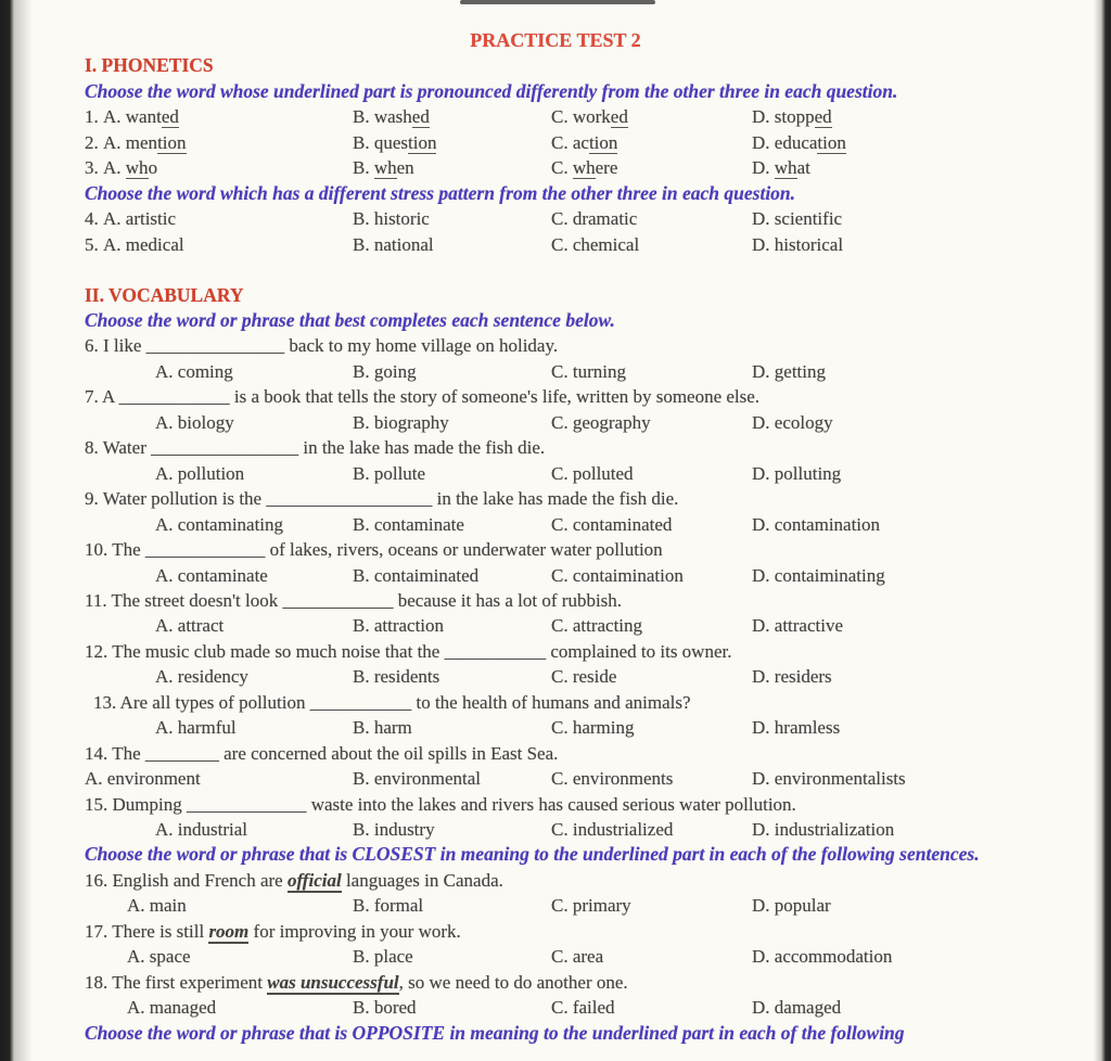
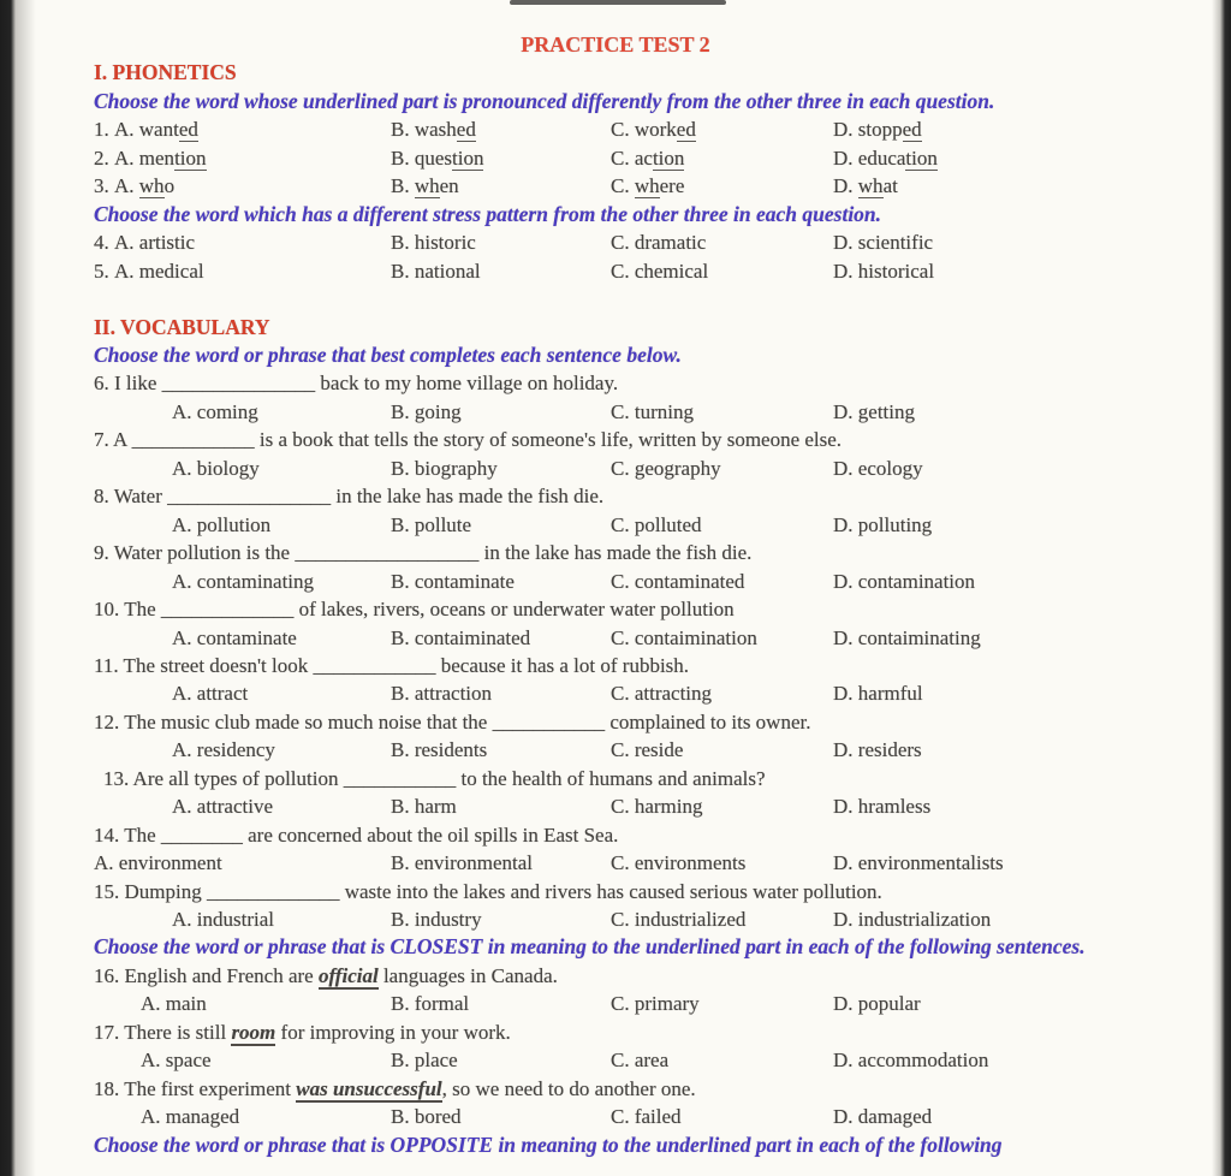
  PRACTICE TEST 2
  I. PHONETICS
  Choose the word whose underlined part is pronounced differently from the other three in each question.
  1. A. wanted
  B. washed
  C. worked
  D. stopped
  2. A. mention
  B. question
  C. action
  D. education
  3. A. who
  B. when
  C. where
  D. what
  Choose the word which has a different stress pattern from the other three in each question.
  4. A. artistic
  B. historic
  C. dramatic
  D. scientific
  5. A. medical
  B. national
  C. chemical
  D. historical
  II. VOCABULARY
  Choose the word or phrase that best completes each sentence below.
  6. I like _______________ back to my home village on holiday.
  A. coming
  B. going
  C. turning
  D. getting
  7. A ____________ is a book that tells the story of someone's life, written by someone else.
  A. biology
  B. biography
  C. geography
  D. ecology
  8. Water ________________ in the lake has made the fish die.
  A. pollution
  B. pollute
  C. polluted
  D. polluting
  9. Water pollution is the __________________ in the lake has made the fish die.
  A. contaminating
  B. contaminate
  C. contaminated
  D. contamination
  10. The _____________ of lakes, rivers, oceans or underwater water pollution
  A. contaminate
  B. contaiminated
  C. contaimination
  D. contaiminating
  11. The street doesn't look ____________ because it has a lot of rubbish.
  A. attract
  B. attraction
  C. attracting
- D. attractive
+ D. harmful
  12. The music club made so much noise that the ___________ complained to its owner.
  A. residency
  B. residents
  C. reside
  D. residers
  13. Are all types of pollution ___________ to the health of humans and animals?
- A. harmful
+ A. attractive
  B. harm
  C. harming
  D. hramless
  14. The ________ are concerned about the oil spills in East Sea.
  A. environment
  B. environmental
  C. environments
  D. environmentalists
  15. Dumping _____________ waste into the lakes and rivers has caused serious water pollution.
  A. industrial
  B. industry
  C. industrialized
  D. industrialization
  Choose the word or phrase that is CLOSEST in meaning to the underlined part in each of the following sentences.
  16. English and French are official languages in Canada.
  A. main
  B. formal
  C. primary
  D. popular
  17. There is still room for improving in your work.
  A. space
  B. place
  C. area
  D. accommodation
  18. The first experiment was unsuccessful, so we need to do another one.
  A. managed
  B. bored
  C. failed
  D. damaged
  Choose the word or phrase that is OPPOSITE in meaning to the underlined part in each of the following
